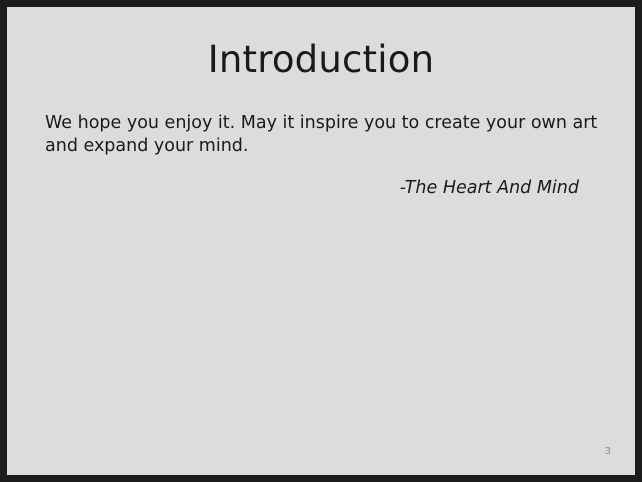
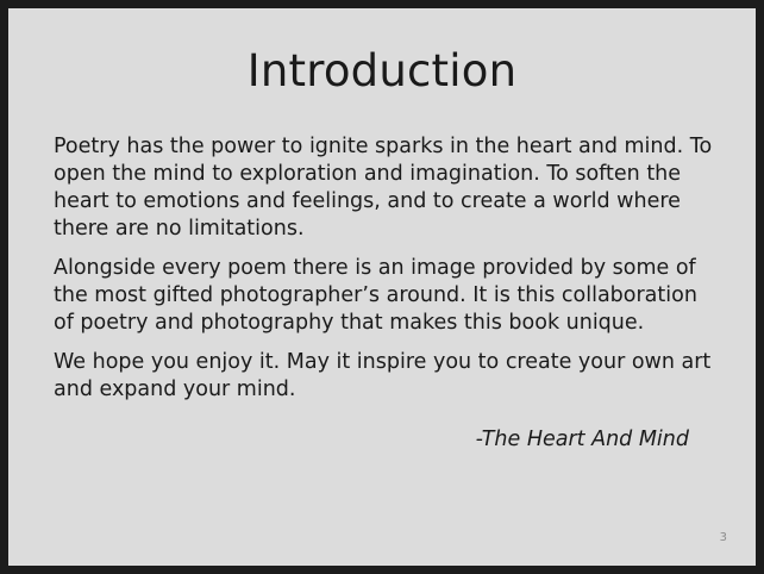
  Introduction
+ Poetry has the power to ignite sparks in the heart and mind. To open the mind to exploration and imagination. To soften the heart to emotions and feelings, and to create a world where there are no limitations.
+ Alongside every poem there is an image provided by some of the most gifted photographer’s around. It is this collaboration of poetry and photography that makes this book unique.
  We hope you enjoy it. May it inspire you to create your own art and expand your mind.
  -The Heart And Mind
  3
